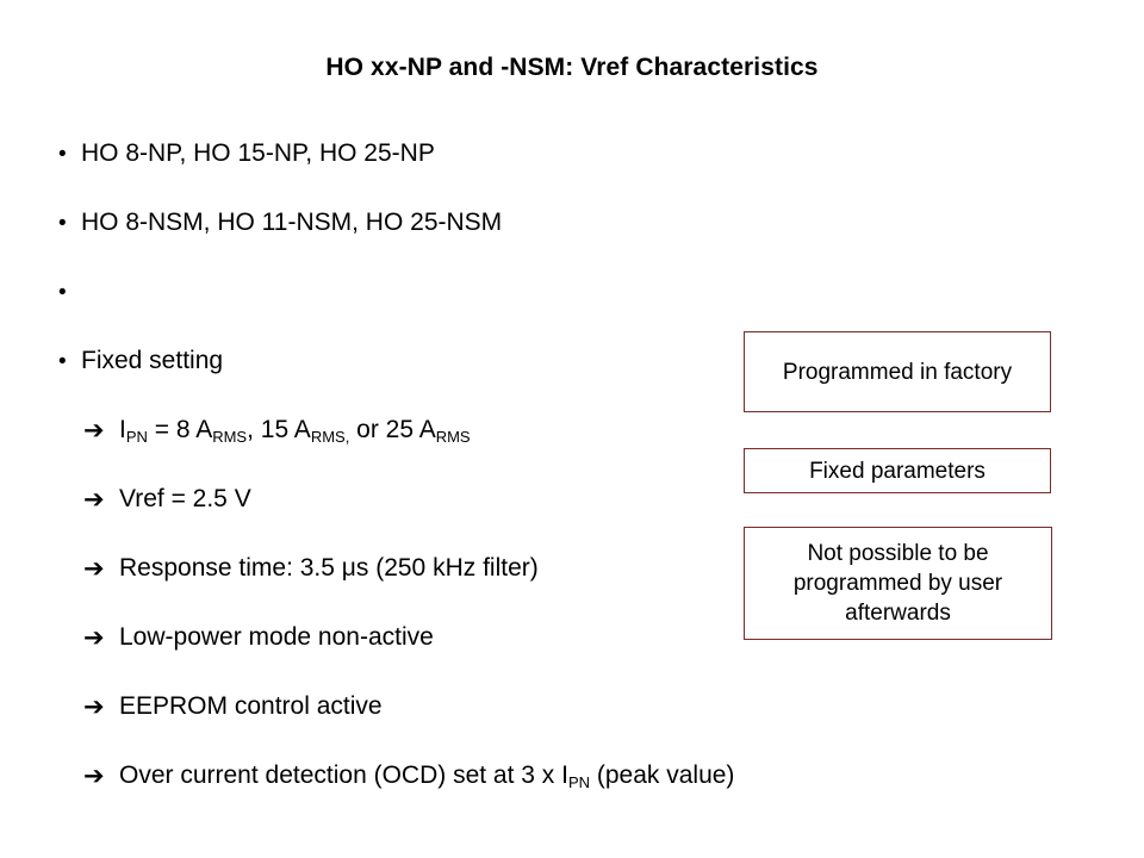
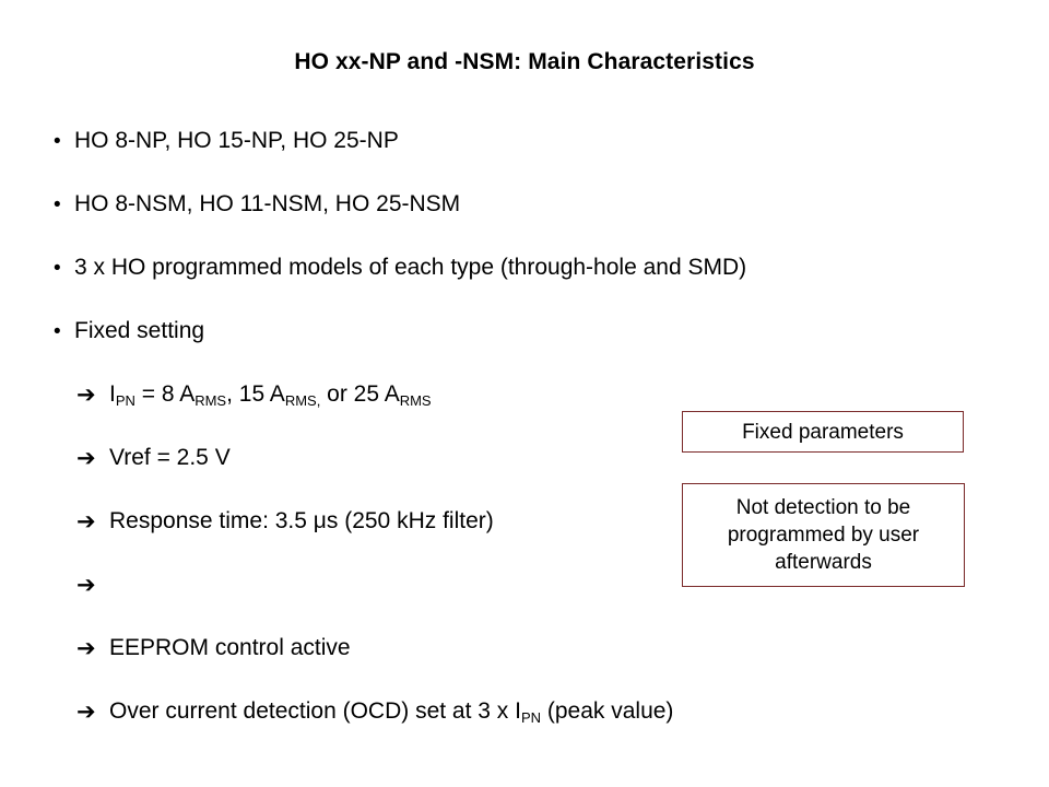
- HO xx-NP and -NSM: Vref Characteristics
+ HO xx-NP and -NSM: Main Characteristics
  •
  HO 8-NP, HO 15-NP, HO 25-NP
  •
  HO 8-NSM, HO 11-NSM, HO 25-NSM
  •
+ 3 x HO programmed models of each type (through-hole and SMD)
  •
  Fixed setting
  ➔
  IPN = 8 ARMS, 15 ARMS, or 25 ARMS
  ➔
  Vref = 2.5 V
  ➔
  Response time: 3.5 μs (250 kHz filter)
  ➔
- Low-power mode non-active
  ➔
  EEPROM control active
  ➔
  Over current detection (OCD) set at 3 x IPN (peak value)
- Programmed in factory
  Fixed parameters
- Not possible to be programmed by user afterwards
+ Not detection to be programmed by user afterwards
